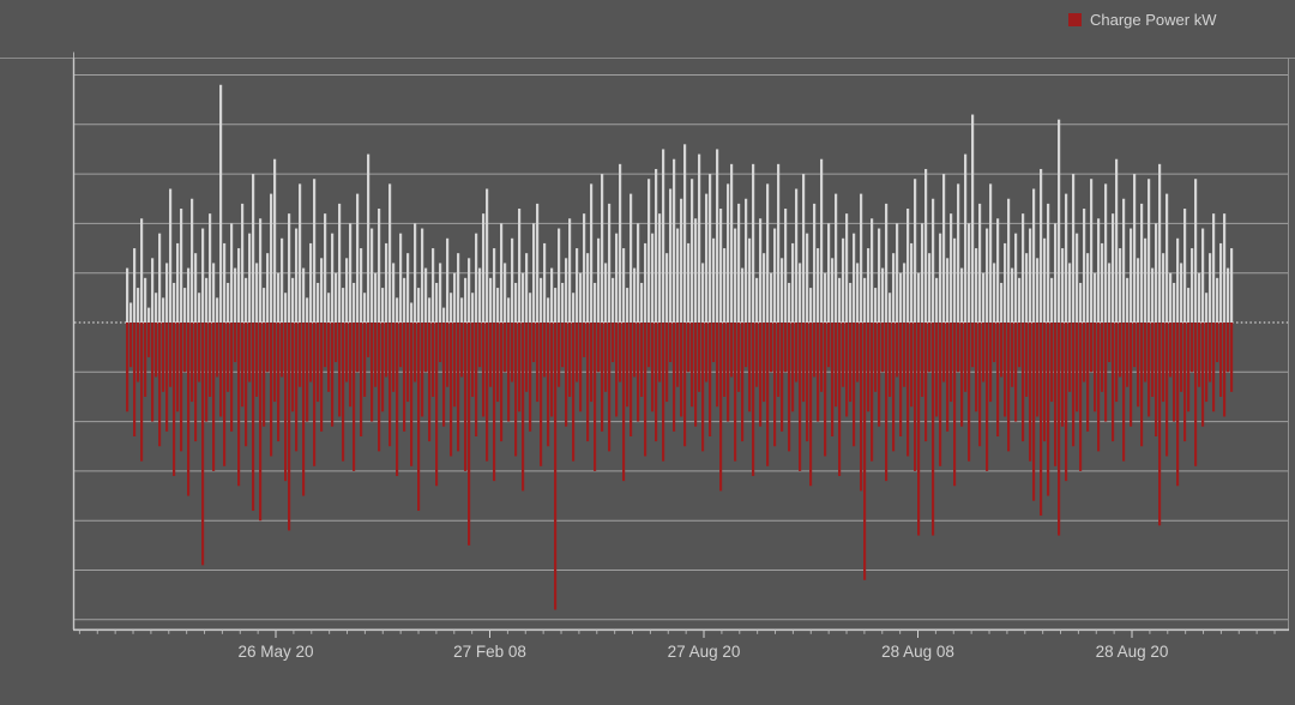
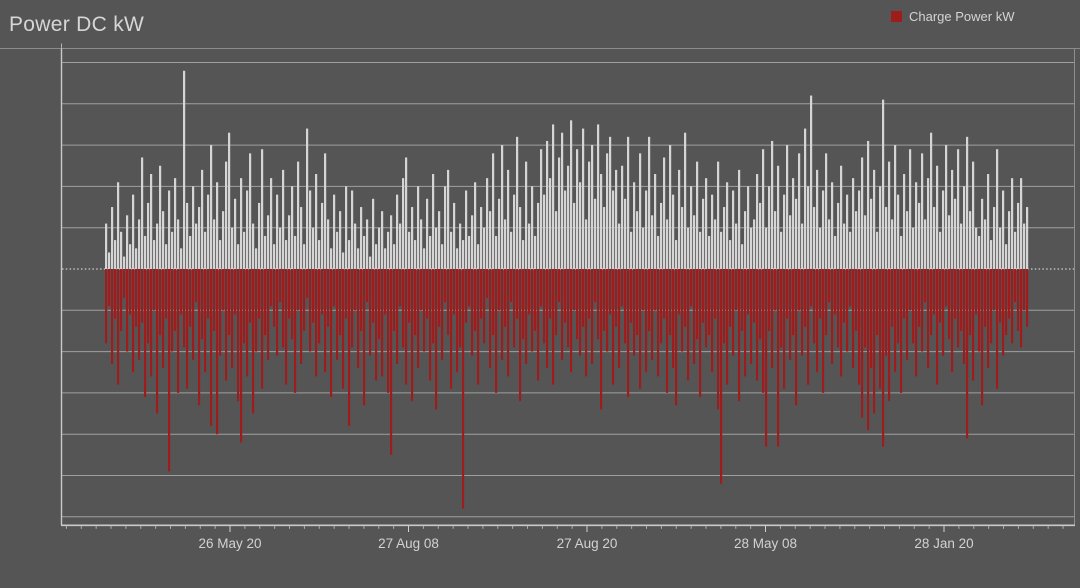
+ Power DC kW
  Charge Power kW
  26 May 20
- 27 Feb 08
+ 27 Aug 08
  27 Aug 20
- 28 Aug 08
+ 28 May 08
- 28 Aug 20
+ 28 Jan 20
